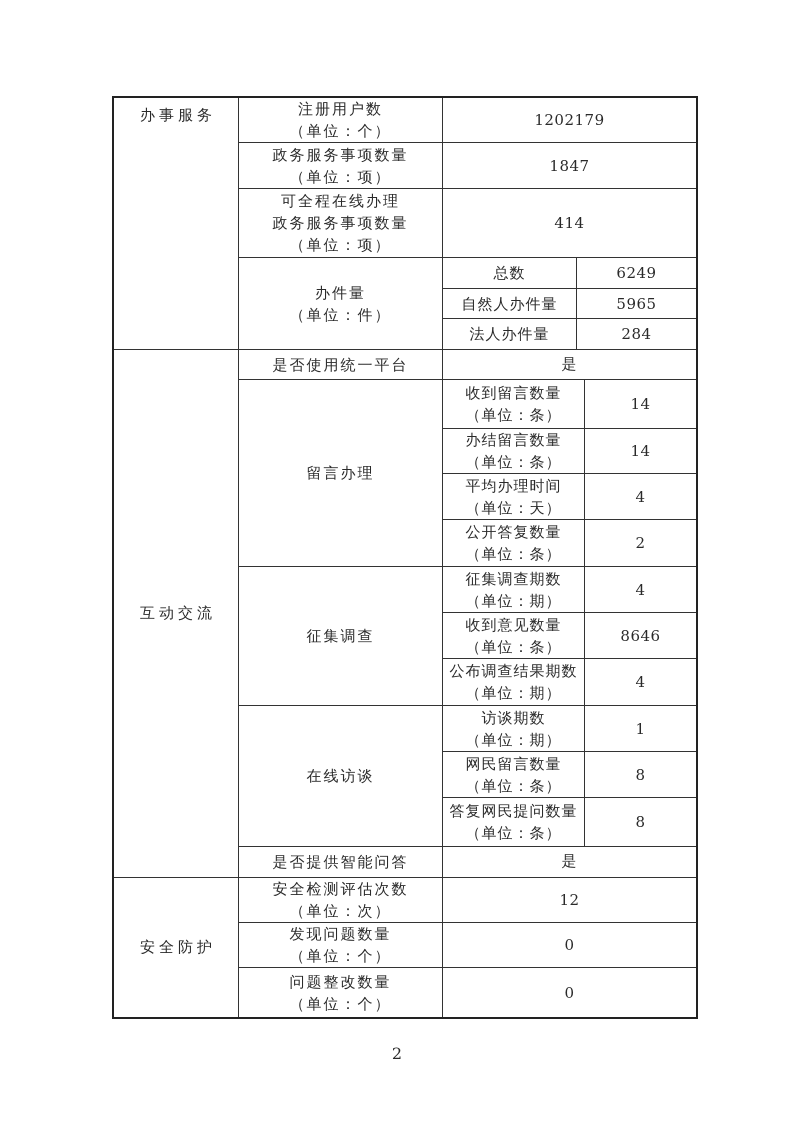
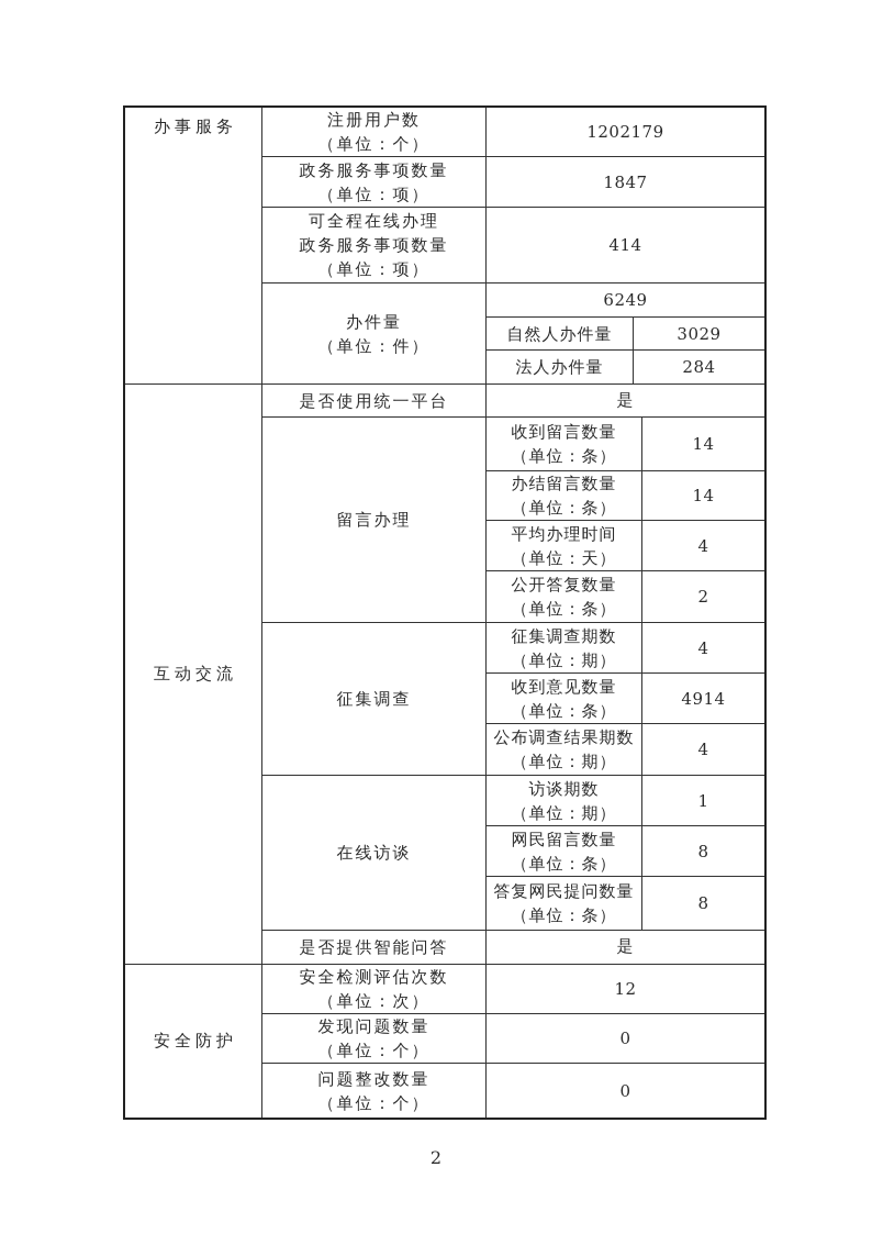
  办事服务
  注册用户数
  （单位：个）
  1202179
  政务服务事项数量
  （单位：项）
  1847
  可全程在线办理
  政务服务事项数量
  （单位：项）
  414
  办件量
  （单位：件）
- 总数
  6249
  自然人办件量
- 5965
+ 3029
  法人办件量
  284
  互动交流
  是否使用统一平台
  是
  留言办理
  收到留言数量
  （单位：条）
  14
  办结留言数量
  （单位：条）
  14
  平均办理时间
  （单位：天）
  4
  公开答复数量
  （单位：条）
  2
  征集调查
  征集调查期数
  （单位：期）
  4
  收到意见数量
  （单位：条）
- 8646
+ 4914
  公布调查结果期数
  （单位：期）
  4
  在线访谈
  访谈期数
  （单位：期）
  1
  网民留言数量
  （单位：条）
  8
  答复网民提问数量
  （单位：条）
  8
  是否提供智能问答
  是
  安全防护
  安全检测评估次数
  （单位：次）
  12
  发现问题数量
  （单位：个）
  0
  问题整改数量
  （单位：个）
  0
  2
